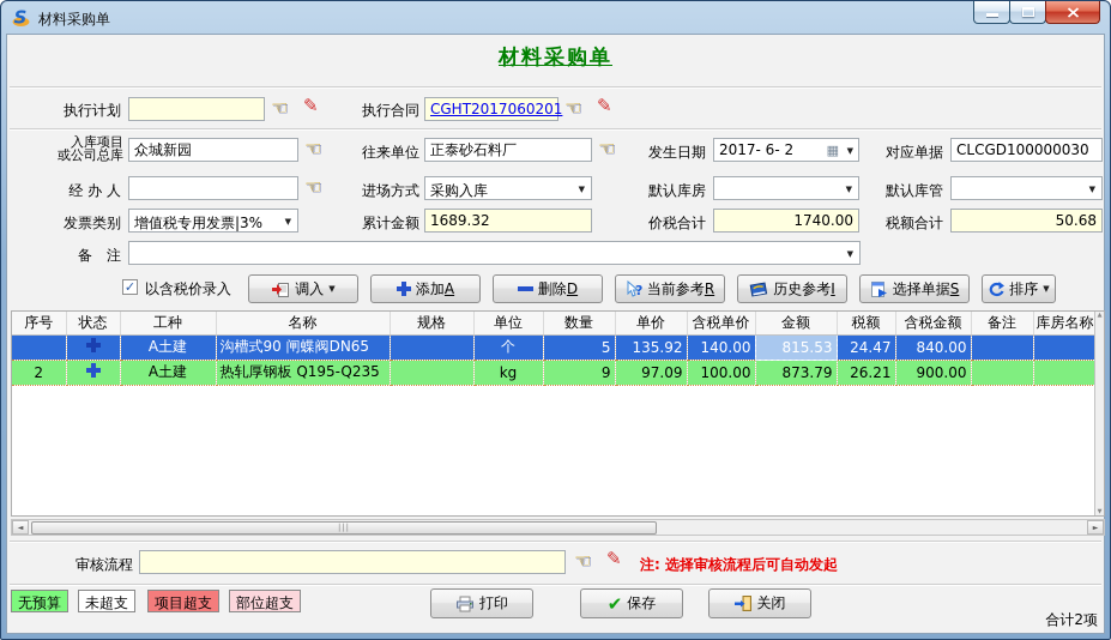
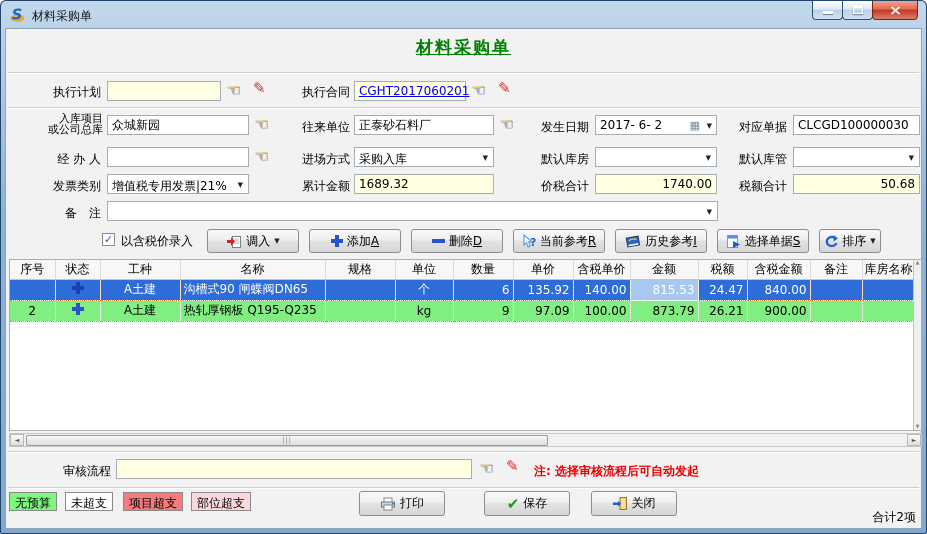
  S
  材料采购单
  材料采购单
  执行计划
  ☜
  ✎
  执行合同
  CGHT2017060201
  ☜
  ✎
  入库项目
  或公司总库
  众城新园
  ☜
  往来单位
  正泰砂石料厂
  ☜
  发生日期
  2017- 6- 2
  ▦
  ▼
  对应单据
  CLCGD100000030
  经 办 人
  ☜
  进场方式
  采购入库
  ▼
  默认库房
  ▼
  默认库管
  ▼
  发票类别
- 增值税专用发票|3%
+ 增值税专用发票|21%
  ▼
  累计金额
  1689.32
  价税合计
  1740.00
  税额合计
  50.68
  备 注
  ▼
  ✓
  以含税价录入
  调入
  ▼
  添加A
  删除D
  ?
  当前参考R
  历史参考I
  选择单据S
  排序
  ▼
  序号	状态	工种	名称	规格	单位	数量	单价	含税单价	金额	税额	含税金额	备注	库房名称
- 		A土建	沟槽式90 闸蝶阀DN65		个	5	135.92	140.00	815.53	24.47	840.00
+ 		A土建	沟槽式90 闸蝶阀DN65		个	6	135.92	140.00	815.53	24.47	840.00
  2		A土建	热轧厚钢板 Q195-Q235		kg	9	97.09	100.00	873.79	26.21	900.00
  |||
  审核流程
  ☜
  ✎
  注: 选择审核流程后可自动发起
  无预算
  未超支
  项目超支
  部位超支
  打印
  ✔
  保存
  关闭
  合计2项
